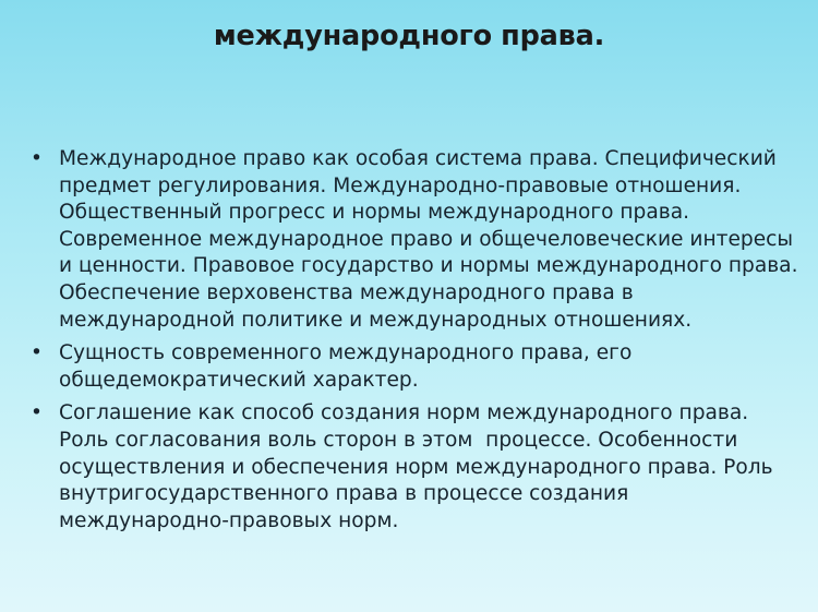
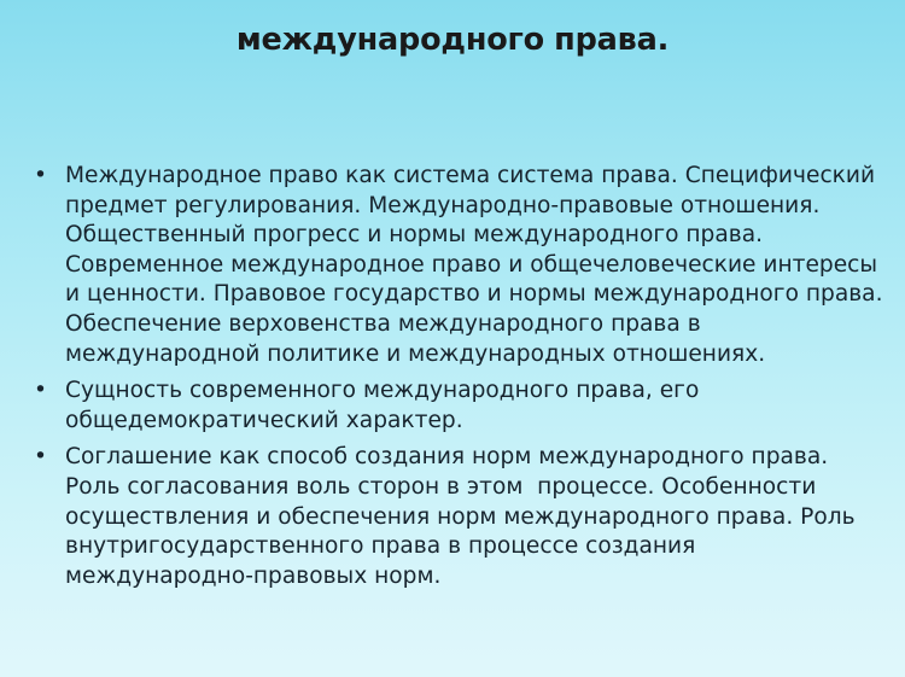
  международного права.
  •
- Международное право как особая система права. Специфический предмет регулирования. Международно-правовые отношения. Общественный прогресс и нормы международного права. Современное международное право и общечеловеческие интересы и ценности. Правовое государство и нормы международного права. Обеспечение верховенства международного права в международной политике и международных отношениях.
+ Международное право как система система права. Специфический предмет регулирования. Международно-правовые отношения. Общественный прогресс и нормы международного права. Современное международное право и общечеловеческие интересы и ценности. Правовое государство и нормы международного права. Обеспечение верховенства международного права в международной политике и международных отношениях.
  •
  Сущность современного международного права, его общедемократический характер.
  •
  Соглашение как способ создания норм международного права. Роль согласования воль сторон в этом процессе. Особенности осуществления и обеспечения норм международного права. Роль внутригосударственного права в процессе создания международно-правовых норм.
